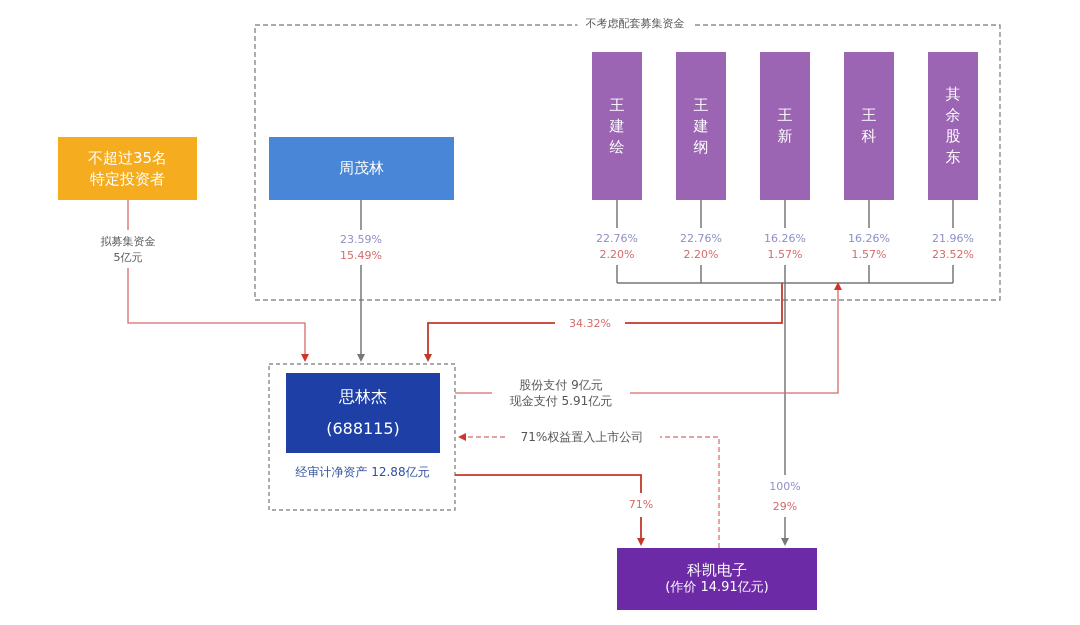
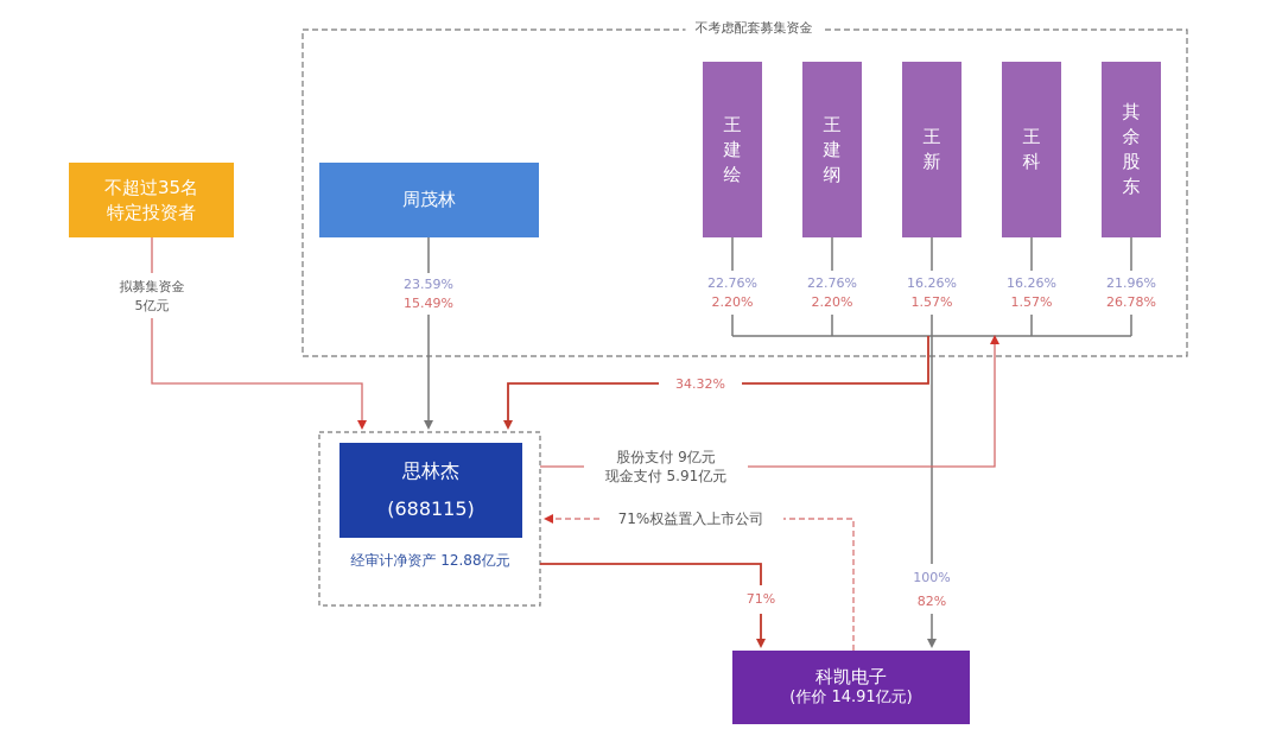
  不考虑配套募集资金
  不超过35名
  特定投资者
  拟募集资金
  5亿元
  周茂林
  23.59%
  15.49%
  王
  建
  绘
  22.76%
  2.20%
  王
  建
  纲
  22.76%
  2.20%
  王
  新
  16.26%
  1.57%
  王
  科
  16.26%
  1.57%
  其
  余
  股
  东
  21.96%
- 23.52%
+ 26.78%
  思林杰
  (688115)
  经审计净资产 12.88亿元
  34.32%
  股份支付 9亿元
  现金支付 5.91亿元
  71%权益置入上市公司
  71%
  100%
- 29%
+ 82%
  科凯电子
  (作价 14.91亿元)
